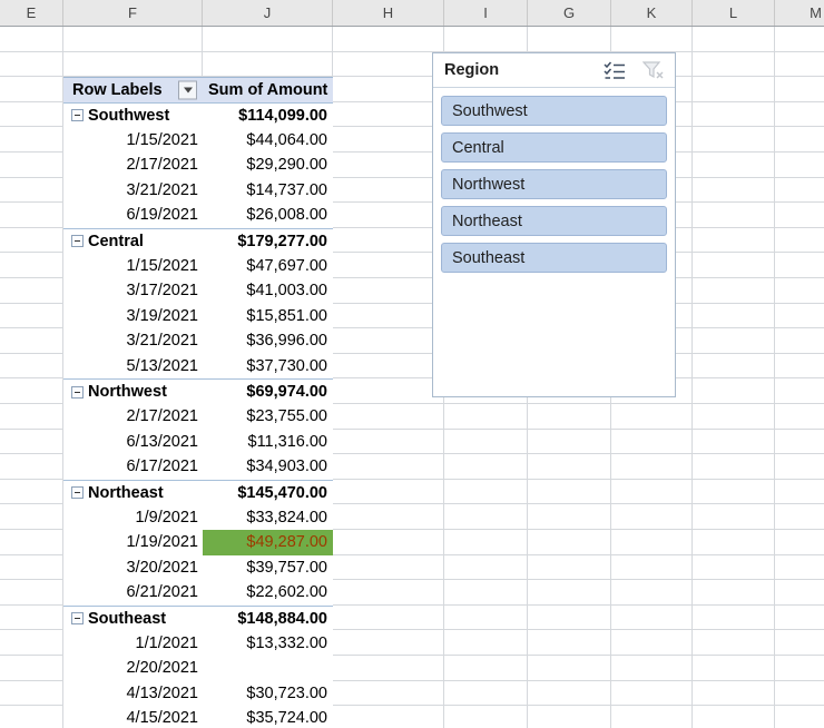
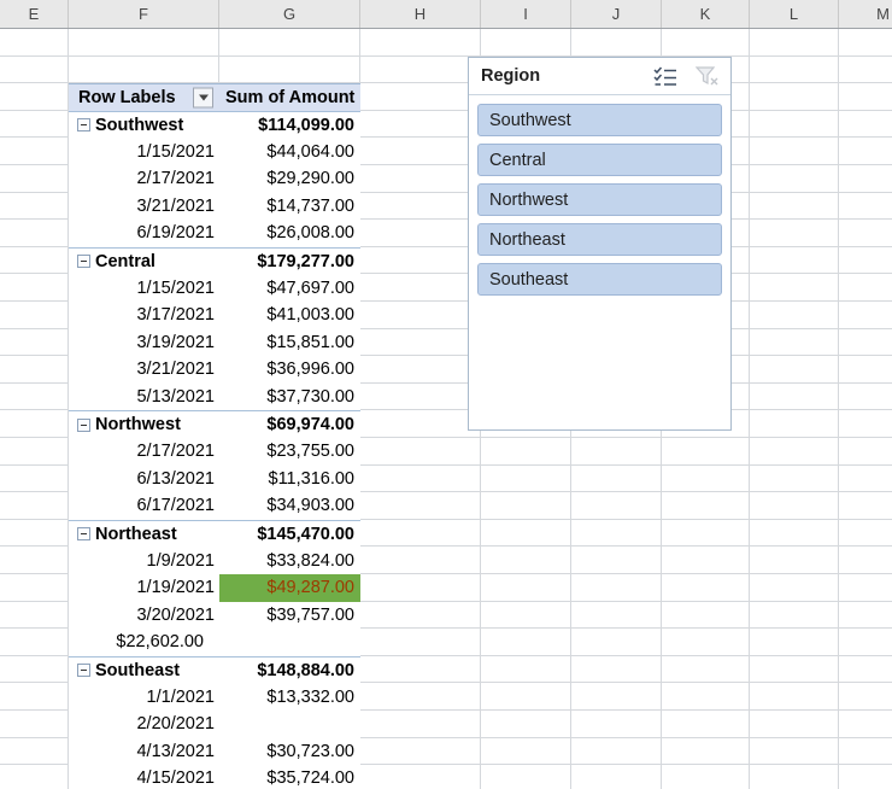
  E
  F
- J
+ G
  H
  I
- G
+ J
  K
  L
  M
  Row Labels
  Sum of Amount
  Southwest
  $114,099.00
  1/15/2021
  $44,064.00
  2/17/2021
  $29,290.00
  3/21/2021
  $14,737.00
  6/19/2021
  $26,008.00
  Central
  $179,277.00
  1/15/2021
  $47,697.00
  3/17/2021
  $41,003.00
  3/19/2021
  $15,851.00
  3/21/2021
  $36,996.00
  5/13/2021
  $37,730.00
  Northwest
  $69,974.00
  2/17/2021
  $23,755.00
  6/13/2021
  $11,316.00
  6/17/2021
  $34,903.00
  Northeast
  $145,470.00
  1/9/2021
  $33,824.00
  1/19/2021
  $49,287.00
  3/20/2021
  $39,757.00
- 6/21/2021
  $22,602.00
  Southeast
  $148,884.00
  1/1/2021
  $13,332.00
  2/20/2021
  4/13/2021
  $30,723.00
  4/15/2021
  $35,724.00
  Region
  Southwest
  Central
  Northwest
  Northeast
  Southeast
